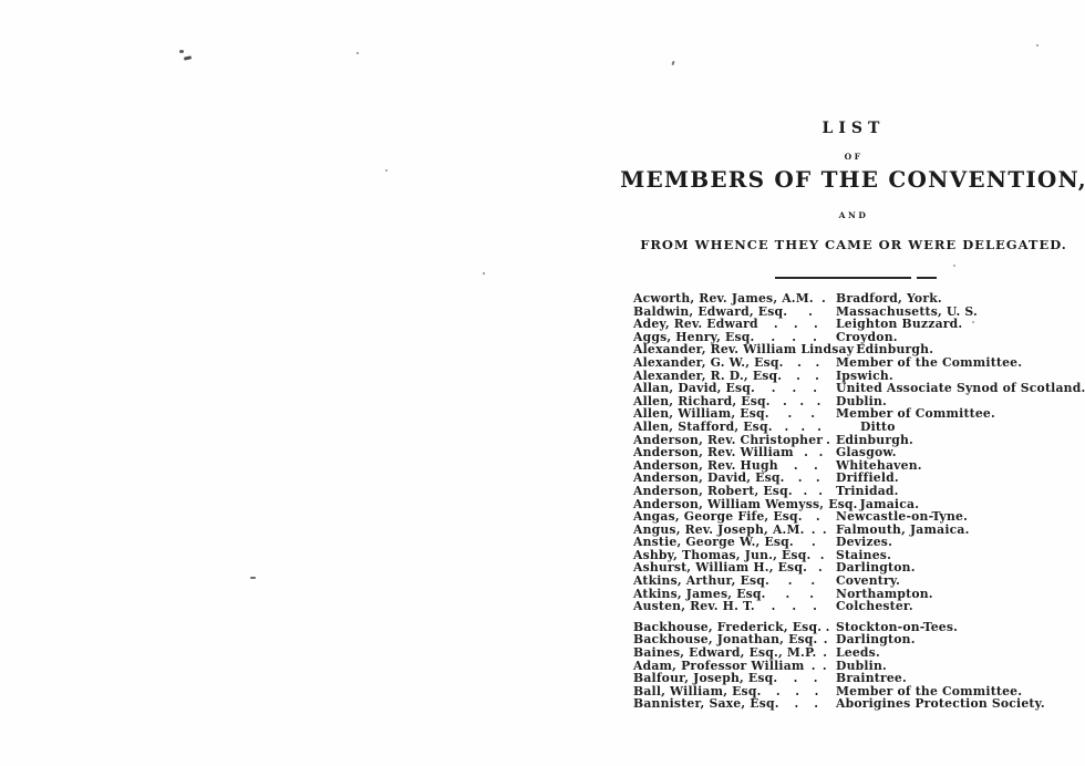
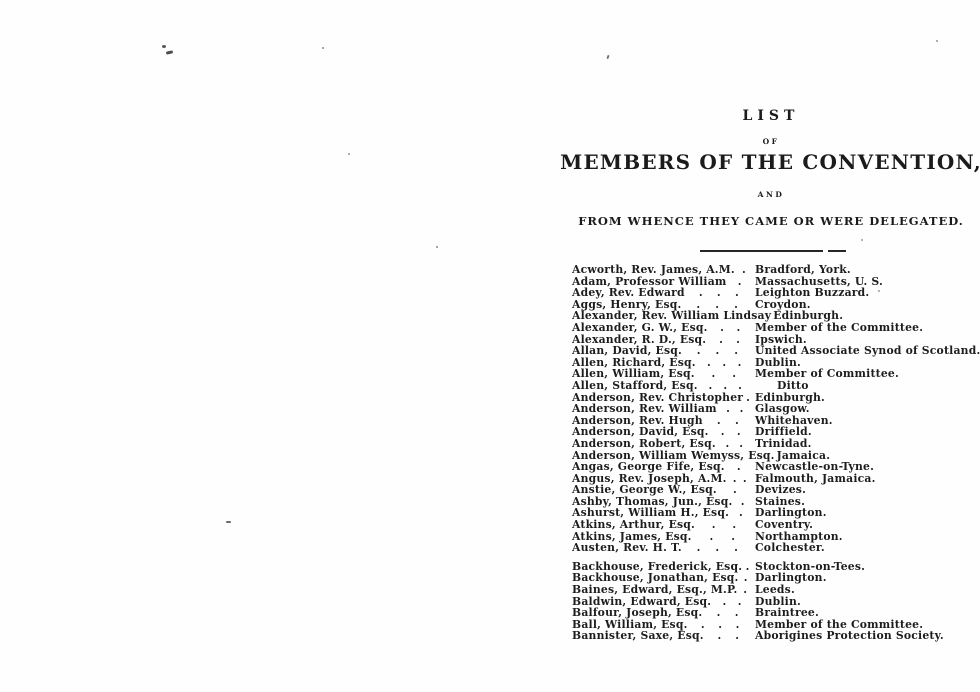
  LIST
  OF
  MEMBERS OF THE CONVENTION,
  AND
  FROM WHENCE THEY CAME OR WERE DELEGATED.
  Acworth, Rev. James, A.M.
  .
  Bradford, York.
- Baldwin, Edward, Esq.
+ Adam, Professor William
  .
  Massachusetts, U. S.
  Adey, Rev. Edward
  .
  .
  .
  Leighton Buzzard.
  Aggs, Henry, Esq.
  .
  .
  .
  Croydon.
  Alexander, Rev. William Lindsay
  Edinburgh.
  Alexander, G. W., Esq.
  .
  .
  Member of the Committee.
  Alexander, R. D., Esq.
  .
  .
  Ipswich.
  Allan, David, Esq.
  .
  .
  .
  United Associate Synod of Scotland.
  Allen, Richard, Esq.
  .
  .
  .
  Dublin.
  Allen, William, Esq.
  .
  .
  Member of Committee.
  Allen, Stafford, Esq.
  .
  .
  .
  Ditto
  Anderson, Rev. Christopher
  .
  Edinburgh.
  Anderson, Rev. William
  .
  .
  Glasgow.
  Anderson, Rev. Hugh
  .
  .
  Whitehaven.
  Anderson, David, Esq.
  .
  .
  Driffield.
  Anderson, Robert, Esq.
  .
  .
  Trinidad.
  Anderson, William Wemyss, Esq.
  Jamaica.
  Angas, George Fife, Esq.
  .
  Newcastle-on-Tyne.
  Angus, Rev. Joseph, A.M.
  .
  .
  Falmouth, Jamaica.
  Anstie, George W., Esq.
  .
  Devizes.
  Ashby, Thomas, Jun., Esq.
  .
  Staines.
  Ashurst, William H., Esq.
  .
  Darlington.
  Atkins, Arthur, Esq.
  .
  .
  Coventry.
  Atkins, James, Esq.
  .
  .
  Northampton.
  Austen, Rev. H. T.
  .
  .
  .
  Colchester.
  Backhouse, Frederick, Esq.
  .
  Stockton-on-Tees.
  Backhouse, Jonathan, Esq.
  .
  Darlington.
  Baines, Edward, Esq., M.P.
  .
  Leeds.
- Adam, Professor William
+ Baldwin, Edward, Esq.
  .
  .
  Dublin.
  Balfour, Joseph, Esq.
  .
  .
  Braintree.
  Ball, William, Esq.
  .
  .
  .
  Member of the Committee.
  Bannister, Saxe, Esq.
  .
  .
  Aborigines Protection Society.
